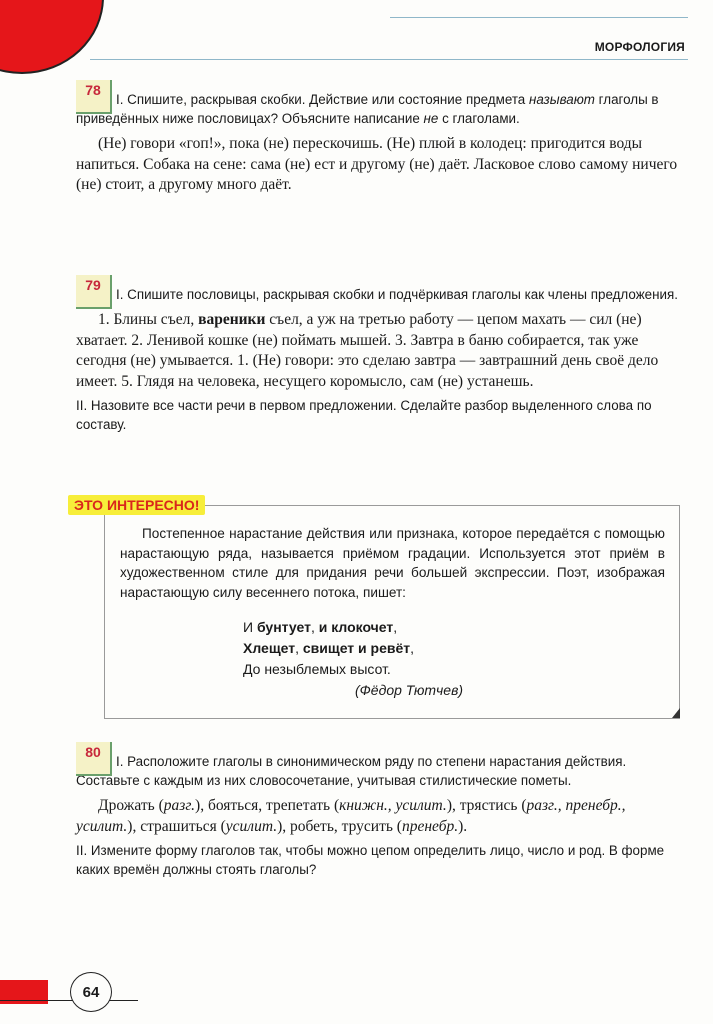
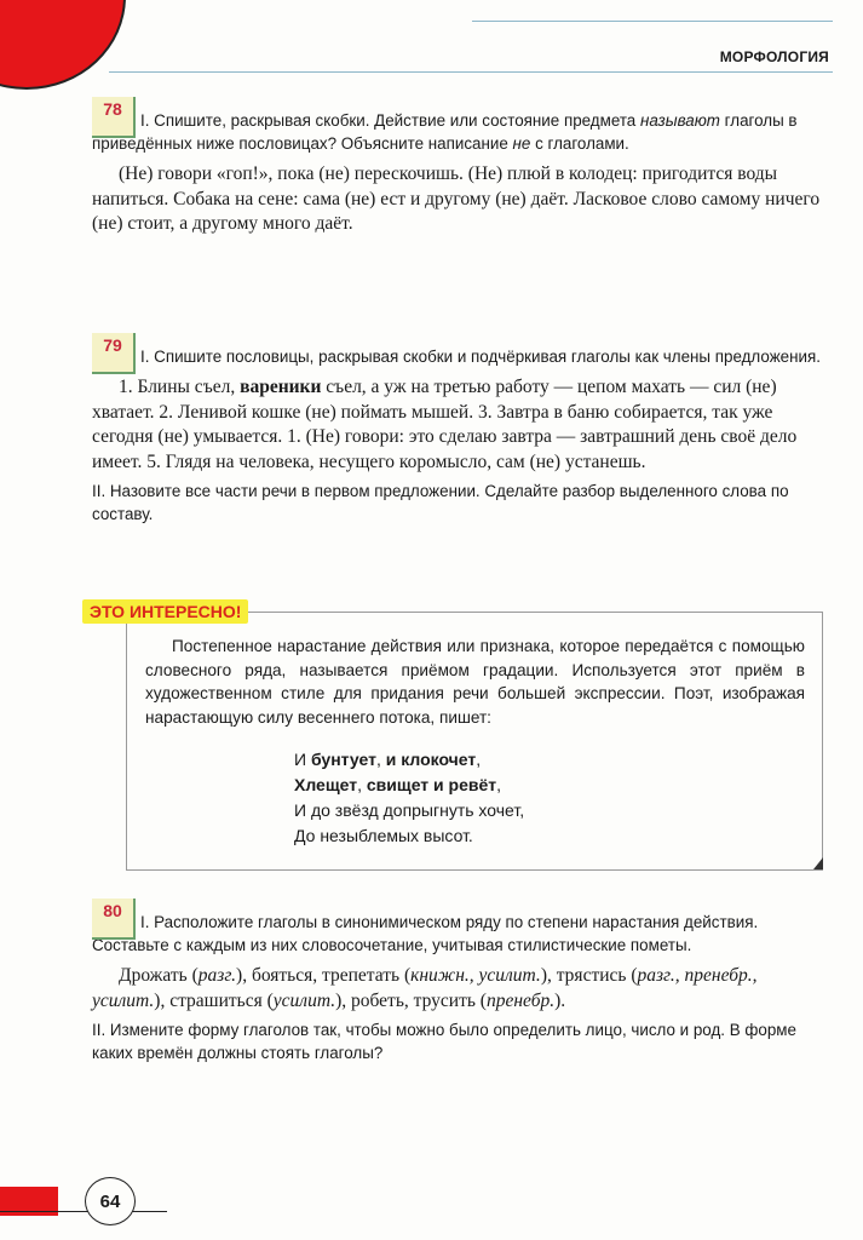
  МОРФОЛОГИЯ
  78
  I. Спишите, раскрывая скобки. Действие или состояние предмета называют глаголы в приведённых ниже пословицах? Объясните написание не с глаголами.
  (Не) говори «гоп!», пока (не) перескочишь. (Не) плюй в колодец: пригодится воды напиться. Собака на сене: сама (не) ест и другому (не) даёт. Ласковое слово самому ничего (не) стоит, а другому много даёт.
  79
  I. Спишите пословицы, раскрывая скобки и подчёркивая глаголы как члены предложения.
  1. Блины съел, вареники съел, а уж на третью работу — цепом махать — сил (не) хватает. 2. Ленивой кошке (не) поймать мышей. 3. Завтра в баню собирается, так уже сегодня (не) умывается. 1. (Не) говори: это сделаю завтра — завтрашний день своё дело имеет. 5. Глядя на человека, несущего коромысло, сам (не) устанешь.
  II. Назовите все части речи в первом предложении. Сделайте разбор выделенного слова по составу.
  ЭТО ИНТЕРЕСНО!
- Постепенное нарастание действия или признака, которое передаётся с помощью нарастающую ряда, называется приёмом градации. Используется этот приём в художественном стиле для придания речи большей экспрессии. Поэт, изображая нарастающую силу весеннего потока, пишет:
+ Постепенное нарастание действия или признака, которое передаётся с помощью словесного ряда, называется приёмом градации. Используется этот приём в художественном стиле для придания речи большей экспрессии. Поэт, изображая нарастающую силу весеннего потока, пишет:
  И бунтует, и клокочет,
  Хлещет, свищет и ревёт,
+ И до звёзд допрыгнуть хочет,
  До незыблемых высот.
- (Фёдор Тютчев)
  80
  I. Расположите глаголы в синонимическом ряду по степени нарастания действия. Составьте с каждым из них словосочетание, учитывая стилистические пометы.
  Дрожать (разг.), бояться, трепетать (книжн., усилит.), трястись (разг., пренебр., усилит.), страшиться (усилит.), робеть, трусить (пренебр.).
- II. Измените форму глаголов так, чтобы можно цепом определить лицо, число и род. В форме каких времён должны стоять глаголы?
+ II. Измените форму глаголов так, чтобы можно было определить лицо, число и род. В форме каких времён должны стоять глаголы?
  64
